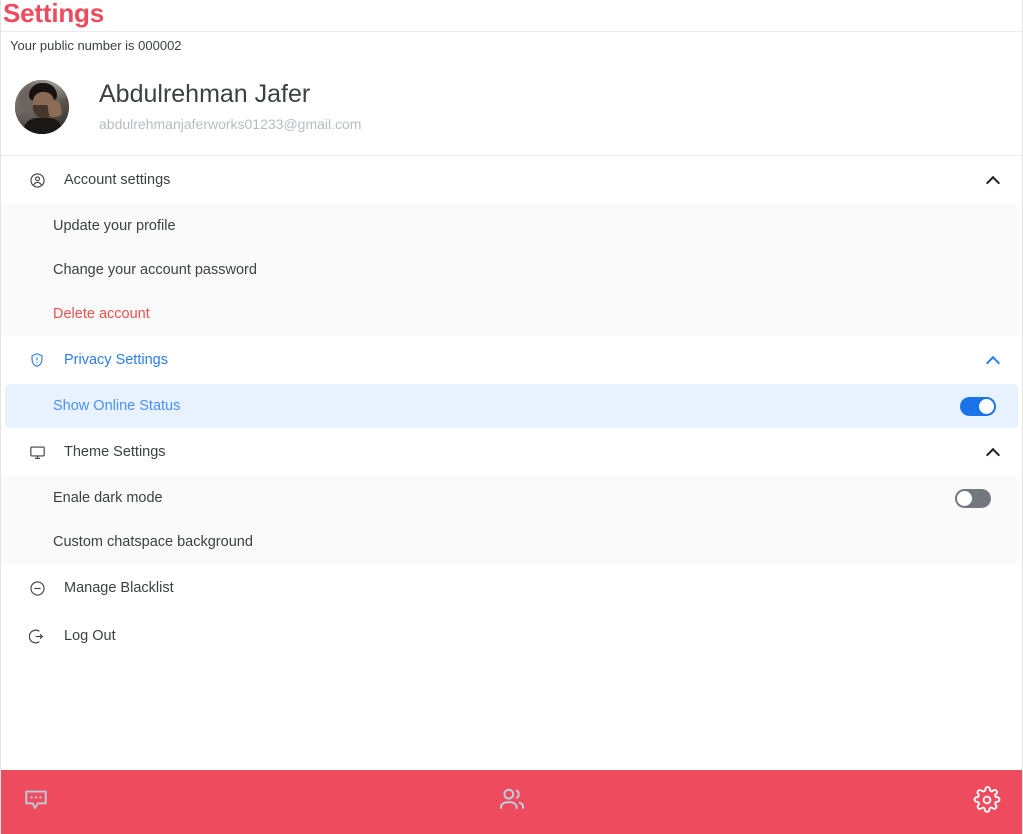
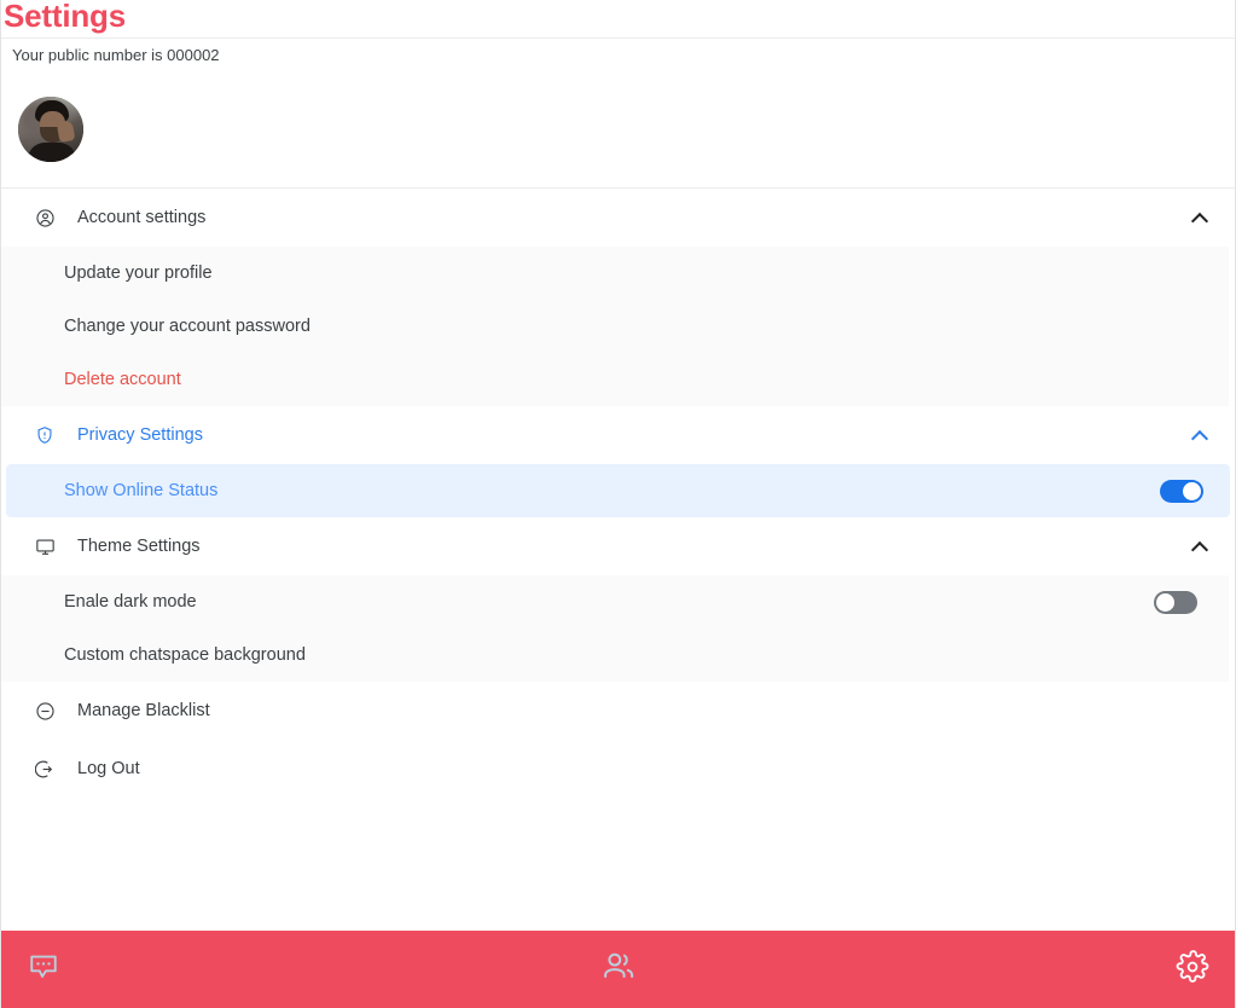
  Settings
  Your public number is 000002
- Abdulrehman Jafer
- abdulrehmanjaferworks01233@gmail.com
  Account settings
  Update your profile
  Change your account password
  Delete account
  Privacy Settings
  Show Online Status
  Theme Settings
  Enale dark mode
  Custom chatspace background
  Manage Blacklist
  Log Out
